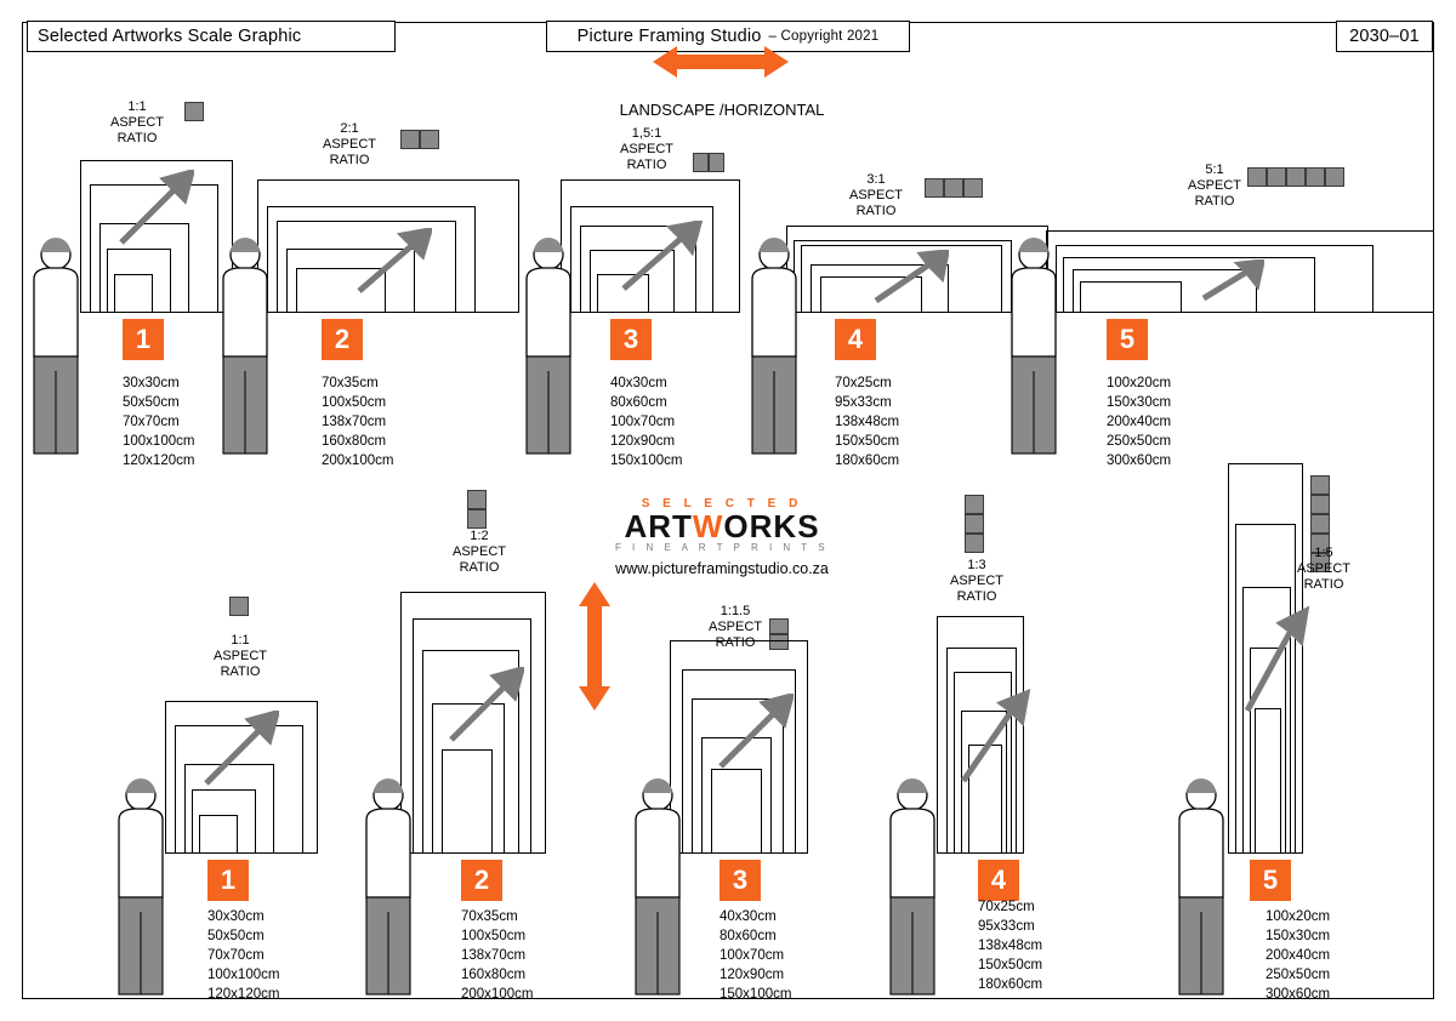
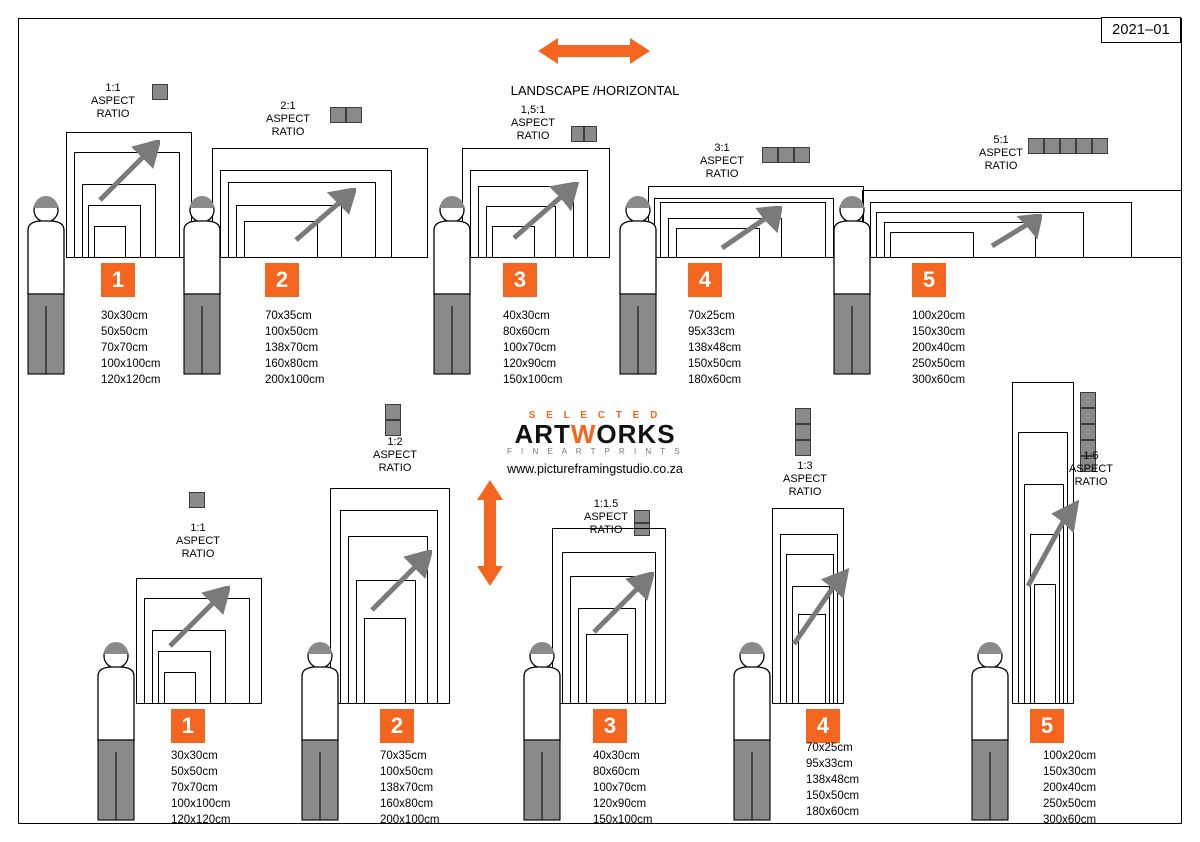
- Selected Artworks Scale Graphic
- Picture Framing Studio
- – Copyright 2021
- 2030–01
+ 2021–01
  LANDSCAPE /HORIZONTAL
  S E L E C T E D
  ARTWORKS
  F I N E A R T P R I N T S
  www.pictureframingstudio.co.za
  1:1
  ASPECT
  RATIO
  1
  30x30cm
  50x50cm
  70x70cm
  100x100cm
  120x120cm
  2:1
  ASPECT
  RATIO
  2
  70x35cm
  100x50cm
  138x70cm
  160x80cm
  200x100cm
  1,5:1
  ASPECT
  RATIO
  3
  40x30cm
  80x60cm
  100x70cm
  120x90cm
  150x100cm
  3:1
  ASPECT
  RATIO
  4
  70x25cm
  95x33cm
  138x48cm
  150x50cm
  180x60cm
  5:1
  ASPECT
  RATIO
  5
  100x20cm
  150x30cm
  200x40cm
  250x50cm
  300x60cm
  1:1
  ASPECT
  RATIO
  1
  30x30cm
  50x50cm
  70x70cm
  100x100cm
  120x120cm
  1:2
  ASPECT
  RATIO
  2
  70x35cm
  100x50cm
  138x70cm
  160x80cm
  200x100cm
  1:1.5
  ASPECT
  RATIO
  3
  40x30cm
  80x60cm
  100x70cm
  120x90cm
  150x100cm
  1:3
  ASPECT
  RATIO
  4
  70x25cm
  95x33cm
  138x48cm
  150x50cm
  180x60cm
  1:5
  ASPECT
  RATIO
  5
  100x20cm
  150x30cm
  200x40cm
  250x50cm
  300x60cm
